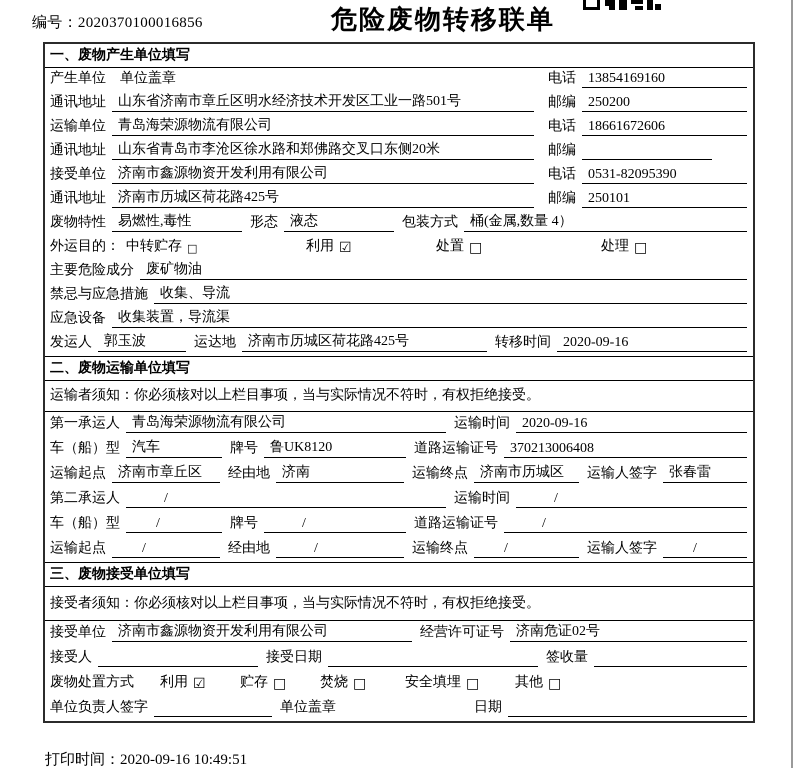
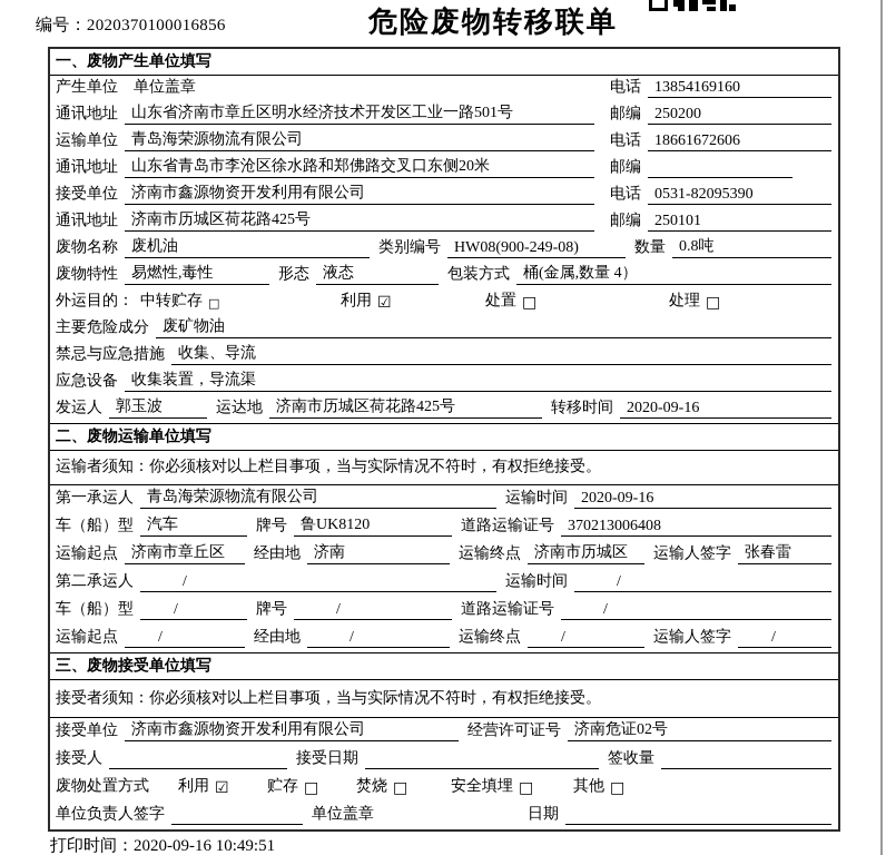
  编号：2020370100016856
  危险废物转移联单
  一、废物产生单位填写
  产生单位
  单位盖章
  电话
  13854169160
  通讯地址
  山东省济南市章丘区明水经济技术开发区工业一路501号
  邮编
  250200
  运输单位
  青岛海荣源物流有限公司
  电话
  18661672606
  通讯地址
  山东省青岛市李沧区徐水路和郑佛路交叉口东侧20米
  邮编
  接受单位
  济南市鑫源物资开发利用有限公司
  电话
  0531-82095390
  通讯地址
  济南市历城区荷花路425号
  邮编
  250101
+ 废物名称
+ 废机油
+ 类别编号
+ HW08(900-249-08)
+ 数量
+ 0.8吨
  废物特性
  易燃性,毒性
  形态
  液态
  包装方式
  桶(金属,数量 4）
  外运目的：
  中转贮存
  □
  利用
  ☑
  处置
  □
  处理
  □
  主要危险成分
  废矿物油
  禁忌与应急措施
  收集、导流
  应急设备
  收集装置，导流渠
  发运人
  郭玉波
  运达地
  济南市历城区荷花路425号
  转移时间
  2020-09-16
  二、废物运输单位填写
  运输者须知：你必须核对以上栏目事项，当与实际情况不符时，有权拒绝接受。
  第一承运人
  青岛海荣源物流有限公司
  运输时间
  2020-09-16
  车（船）型
  汽车
  牌号
  鲁UK8120
  道路运输证号
  370213006408
  运输起点
  济南市章丘区
  经由地
  济南
  运输终点
  济南市历城区
  运输人签字
  张春雷
  第二承运人
  /
  运输时间
  /
  车（船）型
  /
  牌号
  /
  道路运输证号
  /
  运输起点
  /
  经由地
  /
  运输终点
  /
  运输人签字
  /
  三、废物接受单位填写
  接受者须知：你必须核对以上栏目事项，当与实际情况不符时，有权拒绝接受。
  接受单位
  济南市鑫源物资开发利用有限公司
  经营许可证号
  济南危证02号
  接受人
  接受日期
  签收量
  废物处置方式
  利用
  ☑
  贮存
  □
  焚烧
  □
  安全填埋
  □
  其他
  □
  单位负责人签字
  单位盖章
  日期
  打印时间：2020-09-16 10:49:51
